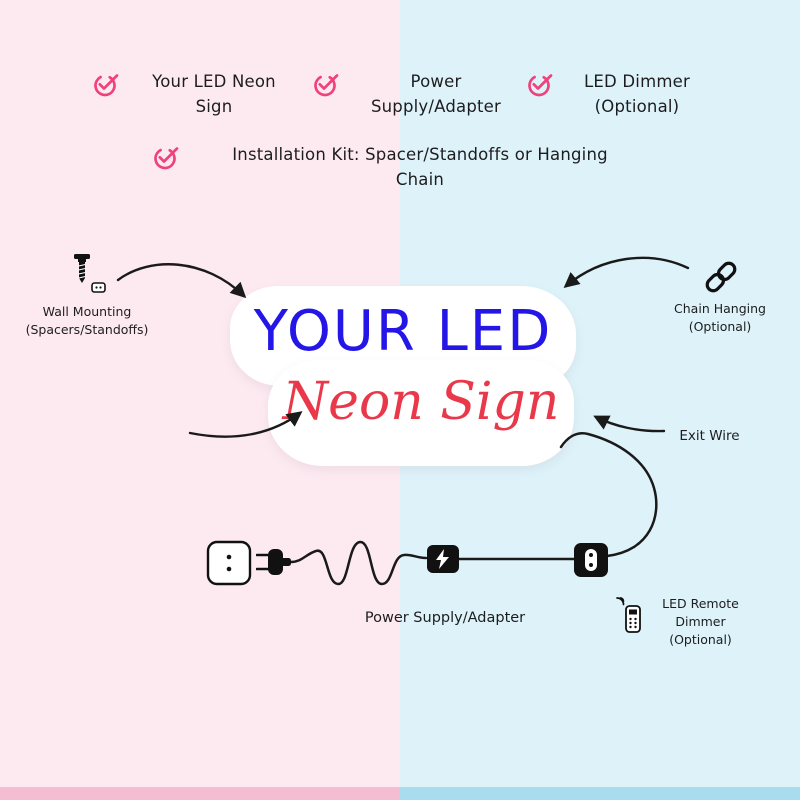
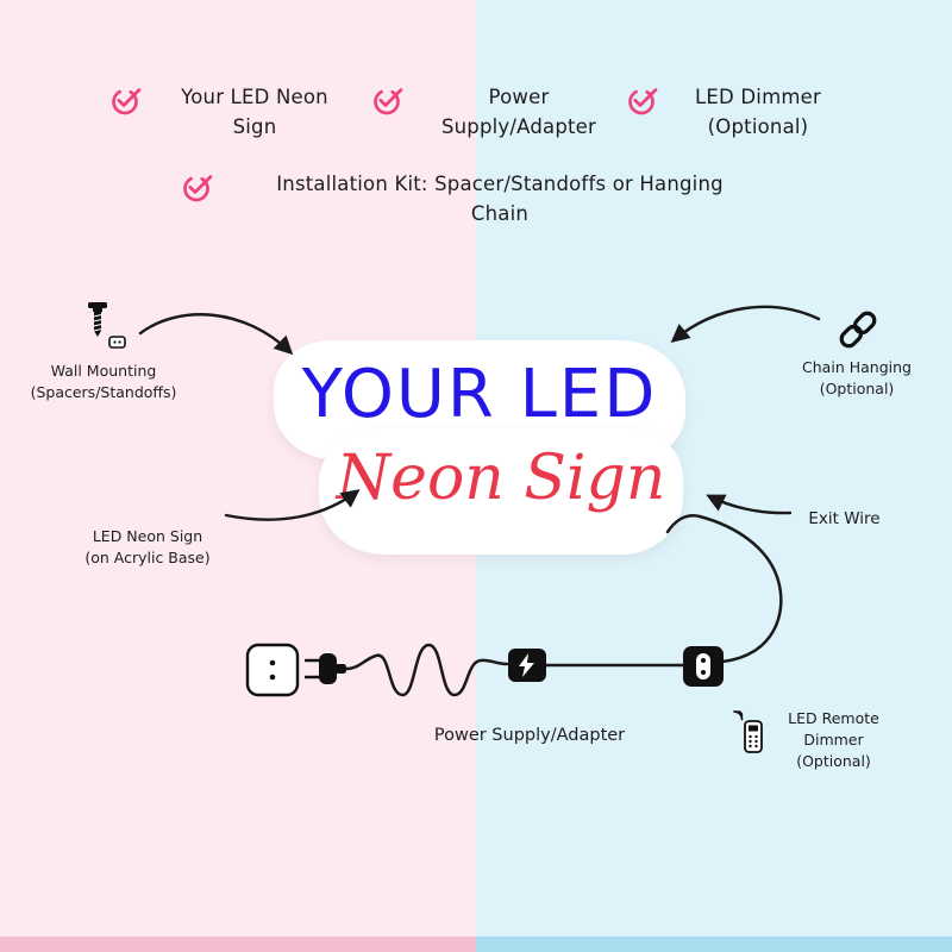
  Your LED Neon
  Sign
  Power
  Supply/Adapter
  LED Dimmer
  (Optional)
  Installation Kit: Spacer/Standoffs or Hanging
  Chain
  YOUR LED
  Neon Sign
  Wall Mounting
  (Spacers/Standoffs)
  Chain Hanging
  (Optional)
+ LED Neon Sign
+ (on Acrylic Base)
  Exit Wire
  Power Supply/Adapter
  LED Remote
  Dimmer
  (Optional)
